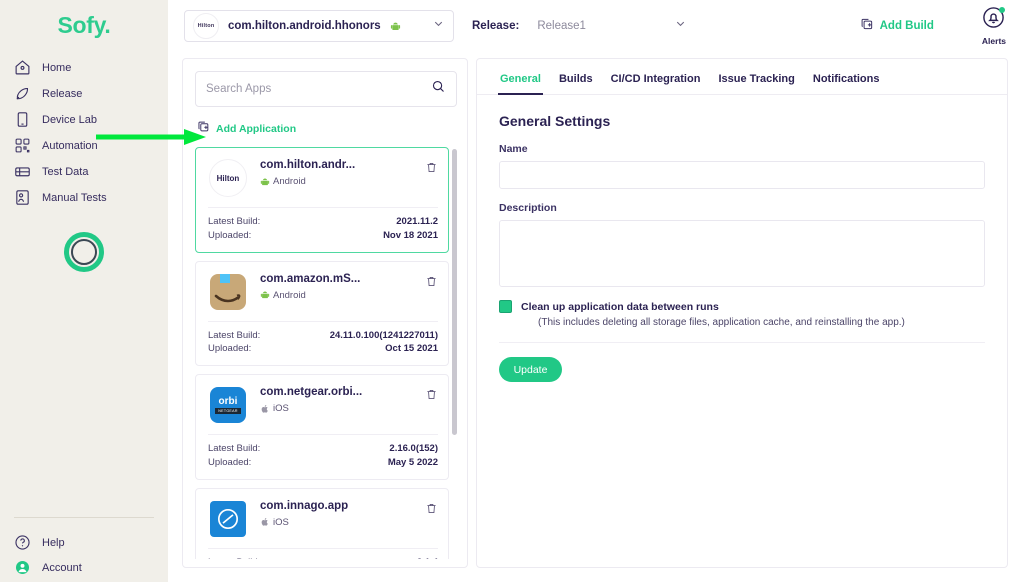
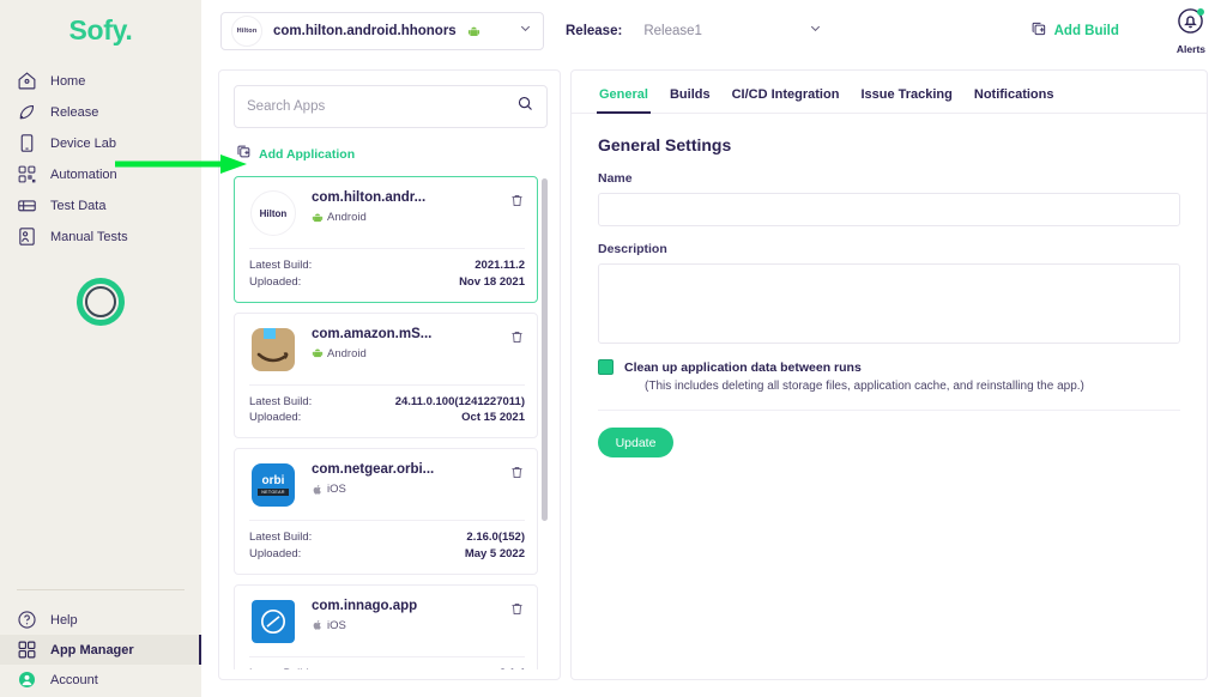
  Sofy.
  Home
  Release
  Device Lab
  Automation
  Test Data
  Manual Tests
  Help
+ App Manager
  Account
  com.hilton.android.hhonors
  Release:
  Release1
  Add Build
  Alerts
  Search Apps
  Add Application
  Hilton
  com.hilton.andr...
  Android
  Latest Build:
  2021.11.2
  Uploaded:
  Nov 18 2021
  com.amazon.mS...
  Android
  Latest Build:
  24.11.0.100(1241227011)
  Uploaded:
  Oct 15 2021
  orbi
  com.netgear.orbi...
  iOS
  Latest Build:
  2.16.0(152)
  Uploaded:
  May 5 2022
  com.innago.app
  iOS
  General
  Builds
  CI/CD Integration
  Issue Tracking
  Notifications
  General Settings
  Name
  Description
  Clean up application data between runs
  (This includes deleting all storage files, application cache, and reinstalling the app.)
  Update
